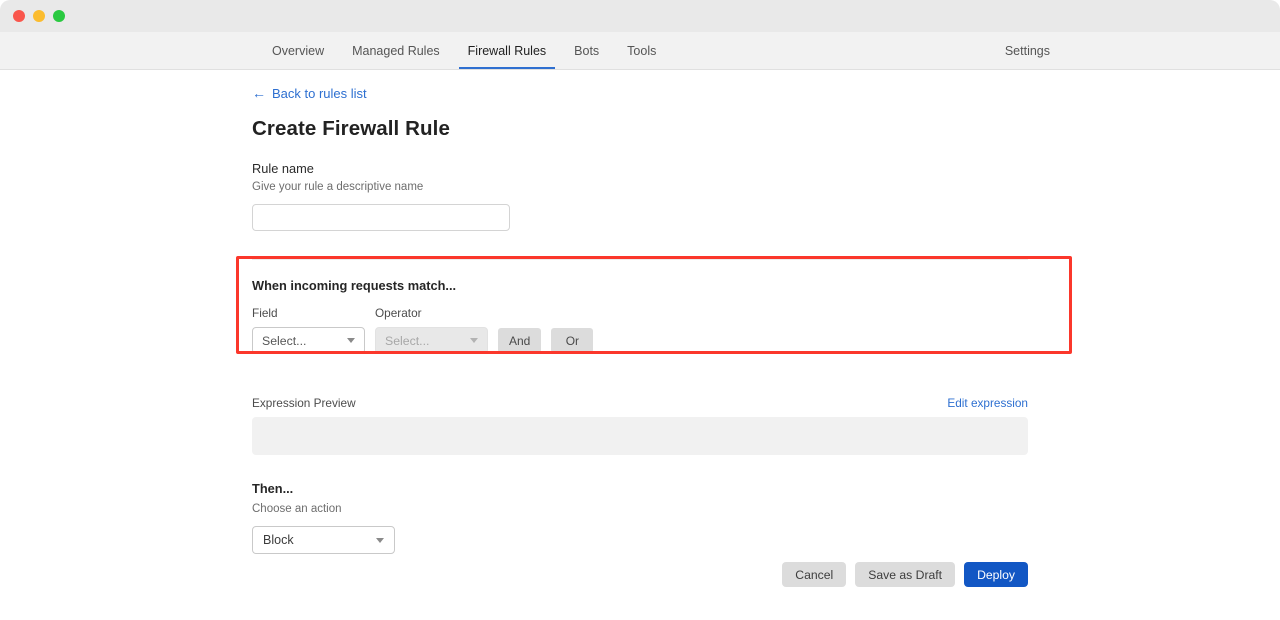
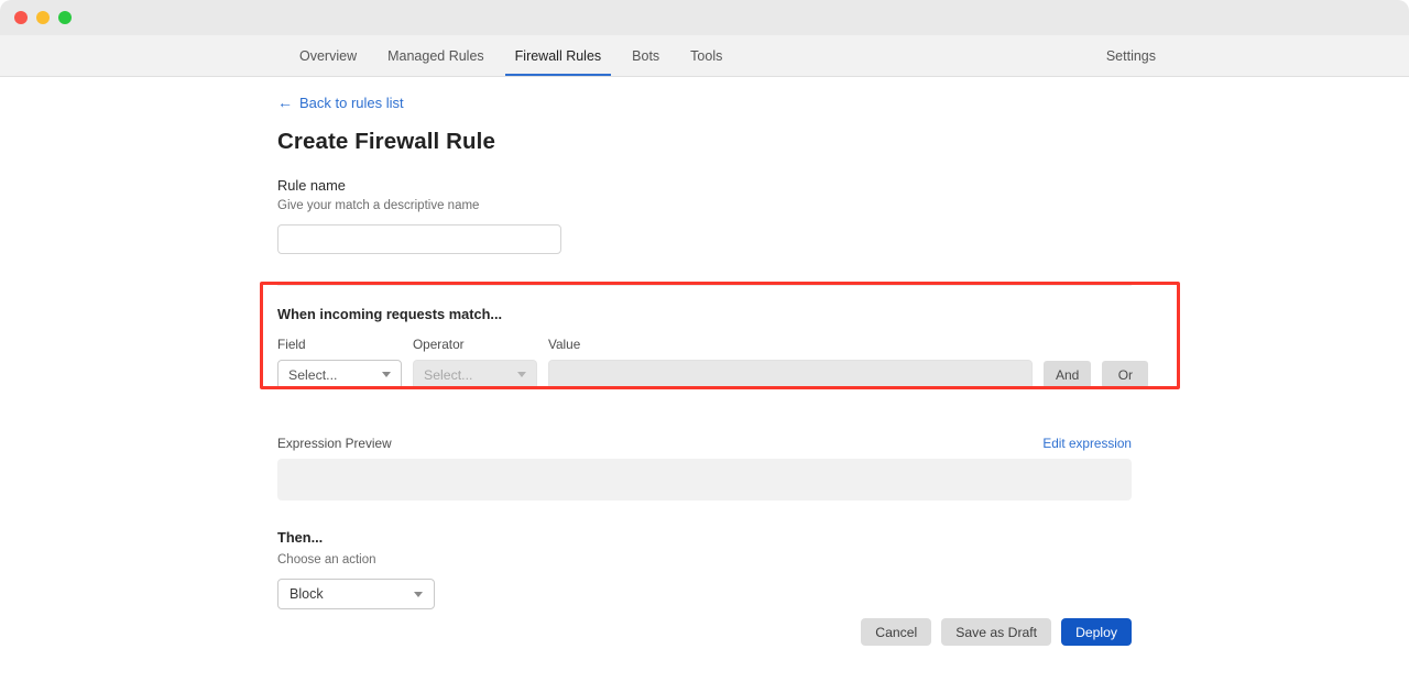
  Overview
  Managed Rules
  Firewall Rules
  Bots
  Tools
  Settings
  ←
  Back to rules list
  Create Firewall Rule
  Rule name
- Give your rule a descriptive name
+ Give your match a descriptive name
  When incoming requests match...
  Field
  Select...
  Operator
  Select...
+ Value
  And
  Or
  Expression Preview
  Edit expression
  Then...
  Choose an action
  Block
  Cancel
  Save as Draft
  Deploy
